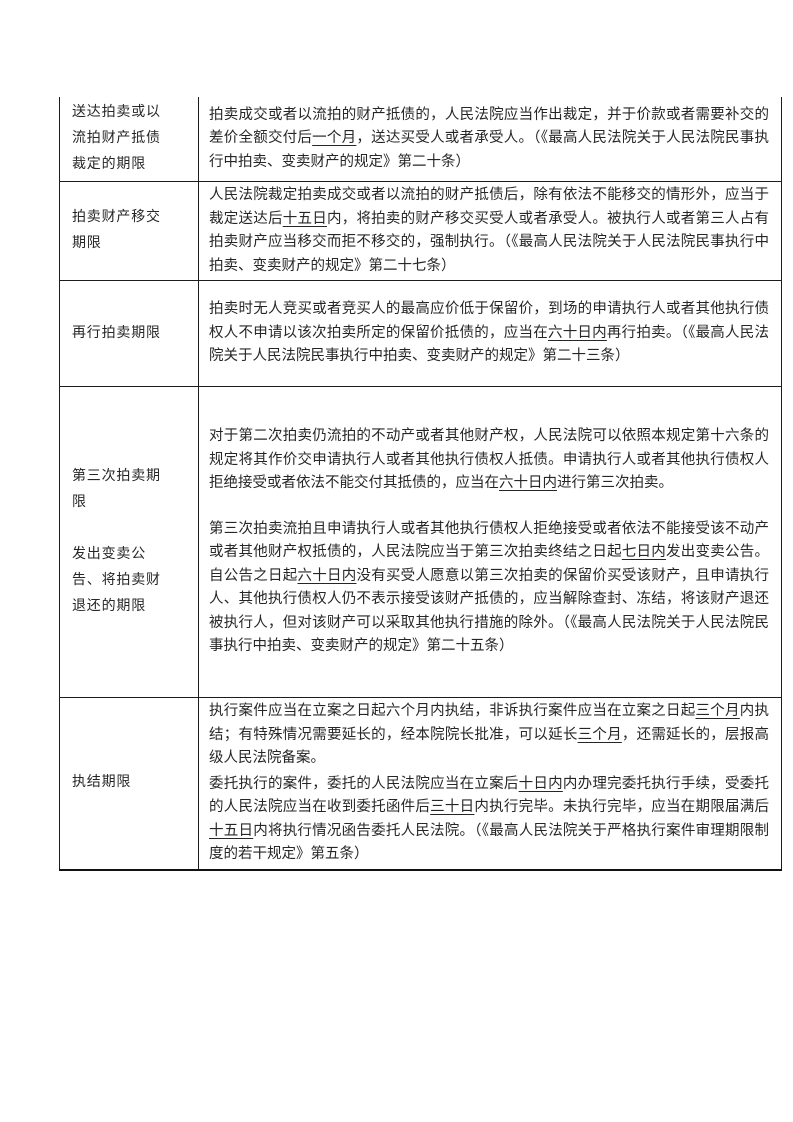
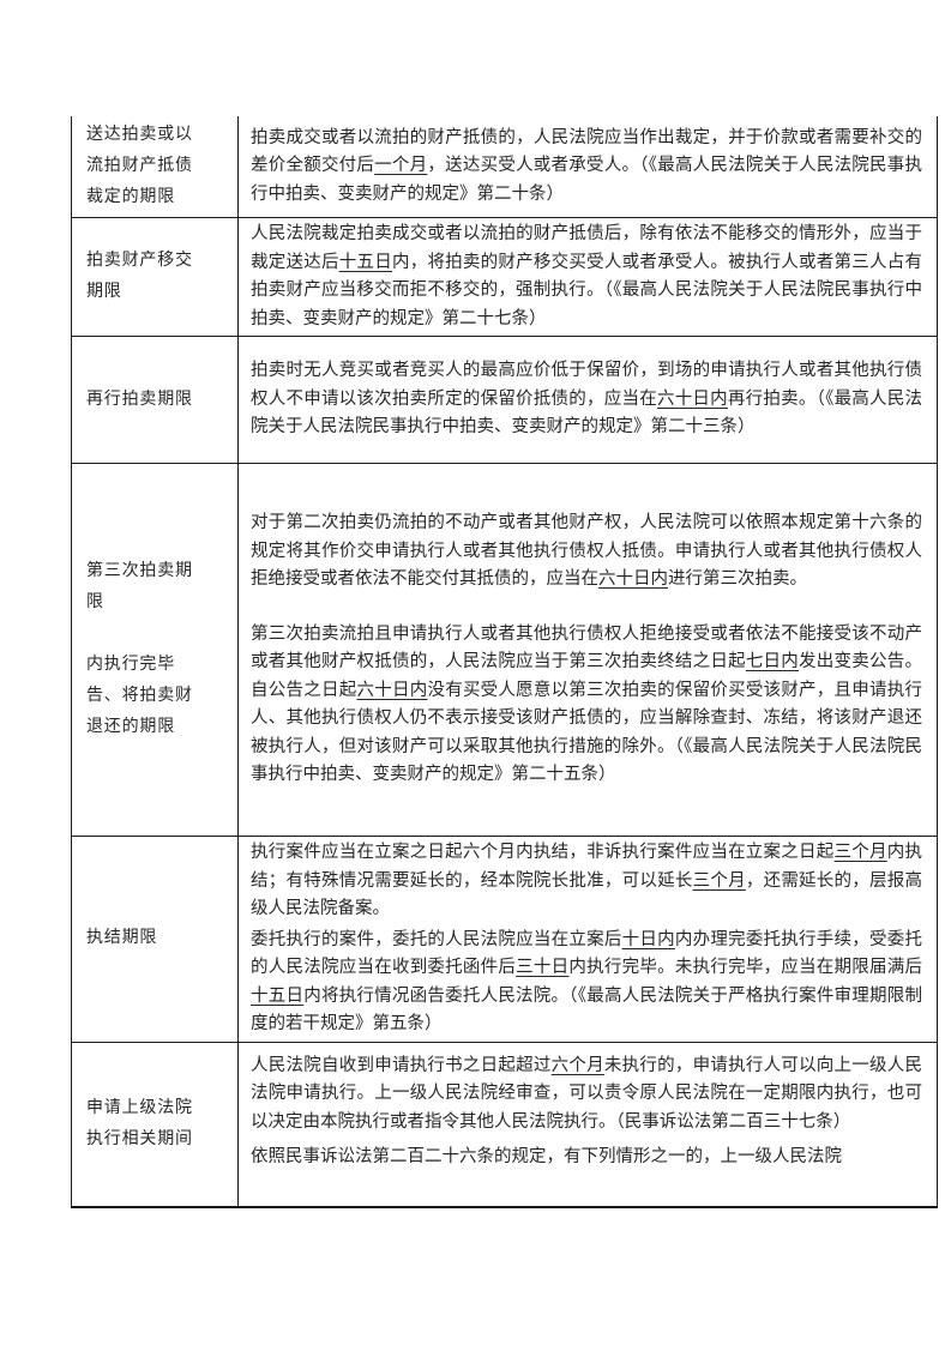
  送达拍卖或以 流拍财产抵债 裁定的期限	拍卖成交或者以流拍的财产抵债的，人民法院应当作出裁定，并于价款或者需要补交的差价全额交付后一个月，送达买受人或者承受人。（《最高人民法院关于人民法院民事执行中拍卖、变卖财产的规定》第二十条）
  拍卖财产移交 期限	人民法院裁定拍卖成交或者以流拍的财产抵债后，除有依法不能移交的情形外，应当于裁定送达后十五日内，将拍卖的财产移交买受人或者承受人。被执行人或者第三人占有拍卖财产应当移交而拒不移交的，强制执行。（《最高人民法院关于人民法院民事执行中拍卖、变卖财产的规定》第二十七条）
  再行拍卖期限	拍卖时无人竞买或者竞买人的最高应价低于保留价，到场的申请执行人或者其他执行债权人不申请以该次拍卖所定的保留价抵债的，应当在六十日内再行拍卖。（《最高人民法院关于人民法院民事执行中拍卖、变卖财产的规定》第二十三条）
- 第三次拍卖期 限 发出变卖公 告、将拍卖财 退还的期限	对于第二次拍卖仍流拍的不动产或者其他财产权，人民法院可以依照本规定第十六条的规定将其作价交申请执行人或者其他执行债权人抵债。申请执行人或者其他执行债权人拒绝接受或者依法不能交付其抵债的，应当在六十日内进行第三次拍卖。第三次拍卖流拍且申请执行人或者其他执行债权人拒绝接受或者依法不能接受该不动产或者其他财产权抵债的，人民法院应当于第三次拍卖终结之日起七日内发出变卖公告。自公告之日起六十日内没有买受人愿意以第三次拍卖的保留价买受该财产，且申请执行人、其他执行债权人仍不表示接受该财产抵债的，应当解除查封、冻结，将该财产退还被执行人，但对该财产可以采取其他执行措施的除外。（《最高人民法院关于人民法院民事执行中拍卖、变卖财产的规定》第二十五条）
+ 第三次拍卖期 限 内执行完毕 告、将拍卖财 退还的期限	对于第二次拍卖仍流拍的不动产或者其他财产权，人民法院可以依照本规定第十六条的规定将其作价交申请执行人或者其他执行债权人抵债。申请执行人或者其他执行债权人拒绝接受或者依法不能交付其抵债的，应当在六十日内进行第三次拍卖。第三次拍卖流拍且申请执行人或者其他执行债权人拒绝接受或者依法不能接受该不动产或者其他财产权抵债的，人民法院应当于第三次拍卖终结之日起七日内发出变卖公告。自公告之日起六十日内没有买受人愿意以第三次拍卖的保留价买受该财产，且申请执行人、其他执行债权人仍不表示接受该财产抵债的，应当解除查封、冻结，将该财产退还被执行人，但对该财产可以采取其他执行措施的除外。（《最高人民法院关于人民法院民事执行中拍卖、变卖财产的规定》第二十五条）
  执结期限	执行案件应当在立案之日起六个月内执结，非诉执行案件应当在立案之日起三个月内执结；有特殊情况需要延长的，经本院院长批准，可以延长三个月，还需延长的，层报高级人民法院备案。委托执行的案件，委托的人民法院应当在立案后十日内内办理完委托执行手续，受委托的人民法院应当在收到委托函件后三十日内执行完毕。未执行完毕，应当在期限届满后十五日内将执行情况函告委托人民法院。（《最高人民法院关于严格执行案件审理期限制度的若干规定》第五条）
+ 申请上级法院 执行相关期间	人民法院自收到申请执行书之日起超过六个月未执行的，申请执行人可以向上一级人民法院申请执行。上一级人民法院经审查，可以责令原人民法院在一定期限内执行，也可以决定由本院执行或者指令其他人民法院执行。（民事诉讼法第二百三十七条）依照民事诉讼法第二百二十六条的规定，有下列情形之一的，上一级人民法院
